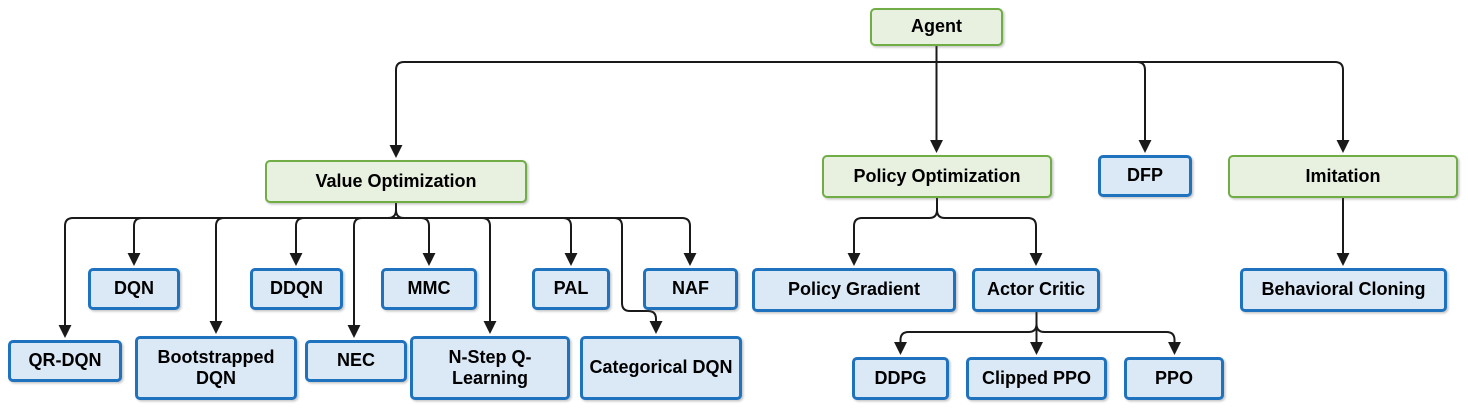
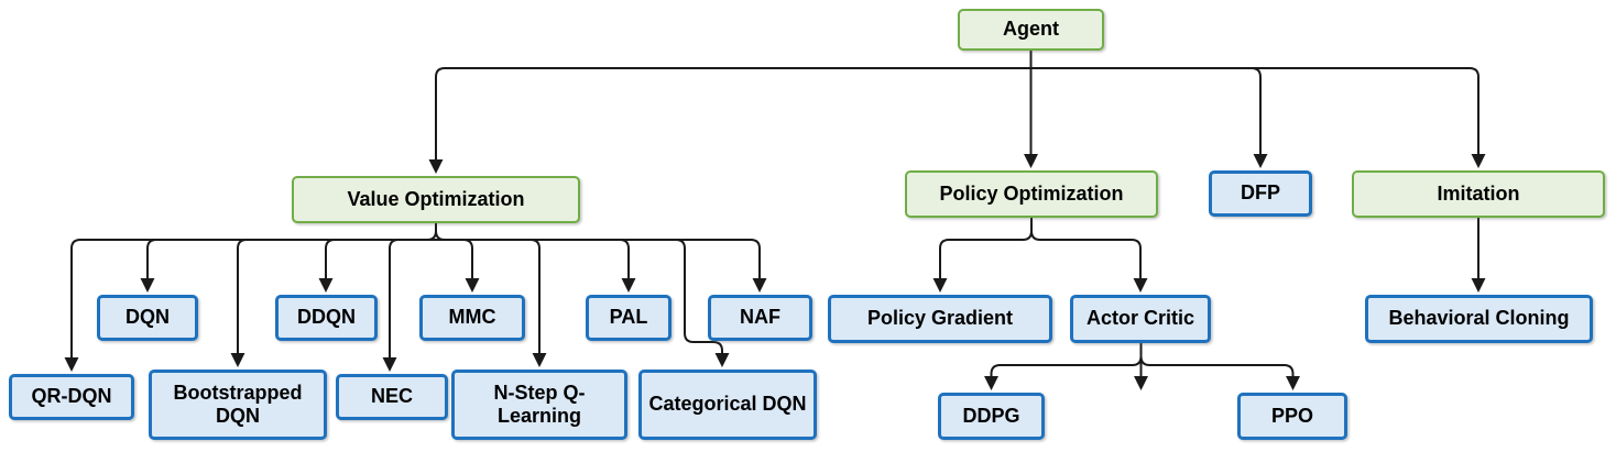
  Agent
  Value Optimization
  Policy Optimization
  DFP
  Imitation
  DQN
  DDQN
  MMC
  PAL
  NAF
  QR-DQN
  Bootstrapped DQN
  NEC
  N-Step Q-Learning
  Categorical DQN
  Policy Gradient
  Actor Critic
  Behavioral Cloning
  DDPG
- Clipped PPO
  PPO
